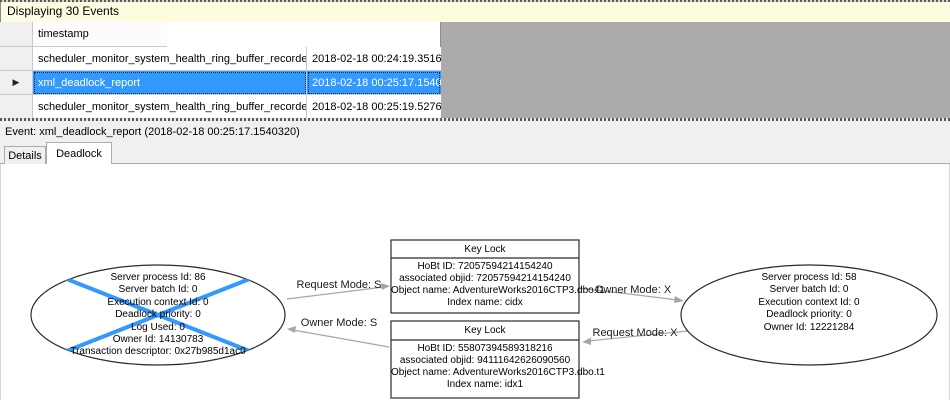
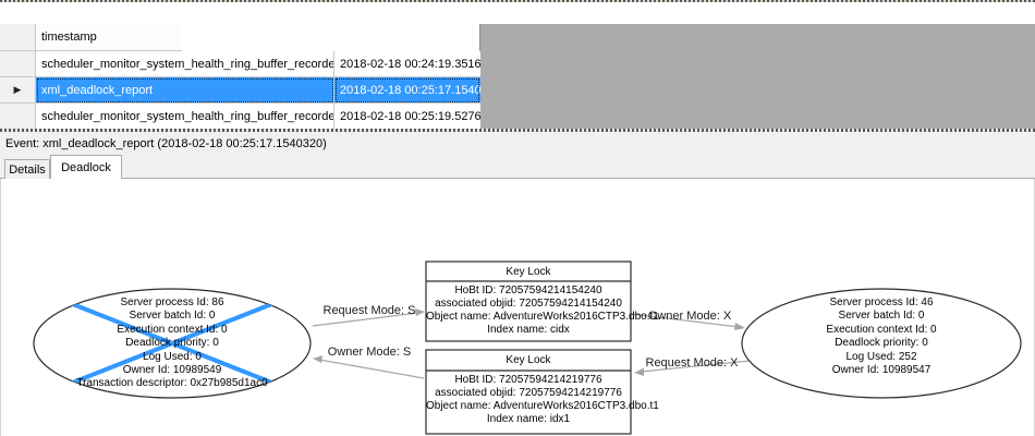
- Displaying 30 Events
  timestamp
  scheduler_monitor_system_health_ring_buffer_recorde
  2018-02-18 00:24:19.3516
  ▶
  xml_deadlock_report
  2018-02-18 00:25:17.1540
  scheduler_monitor_system_health_ring_buffer_recorde
  2018-02-18 00:25:19.5276
  Event: xml_deadlock_report (2018-02-18 00:25:17.1540320)
  Details
  Deadlock
  Server process Id: 86
  Server batch Id: 0
  Execution context Id: 0
  Deadlock priority: 0
  Log Used: 0
- Owner Id: 14130783
+ Owner Id: 10989549
  Transaction descriptor: 0x27b985d1ac0
- Server process Id: 58
+ Server process Id: 46
  Server batch Id: 0
  Execution context Id: 0
  Deadlock priority: 0
+ Log Used: 252
- Owner Id: 12221284
+ Owner Id: 10989547
  Key Lock
  HoBt ID: 72057594214154240
  associated objid: 72057594214154240
  Object name: AdventureWorks2016CTP3.d
  Index name: cidx
  Key Lock
- HoBt ID: 55807394589318216
+ HoBt ID: 72057594214219776
- associated objid: 94111642626090560
+ associated objid: 72057594214219776
  Object name: AdventureWorks2016CTP3.dbo.t1
  Index name: idx1
  Request Mode: S
  Owner Mode: S
  Owner Mode: X
  Request Mode: X
